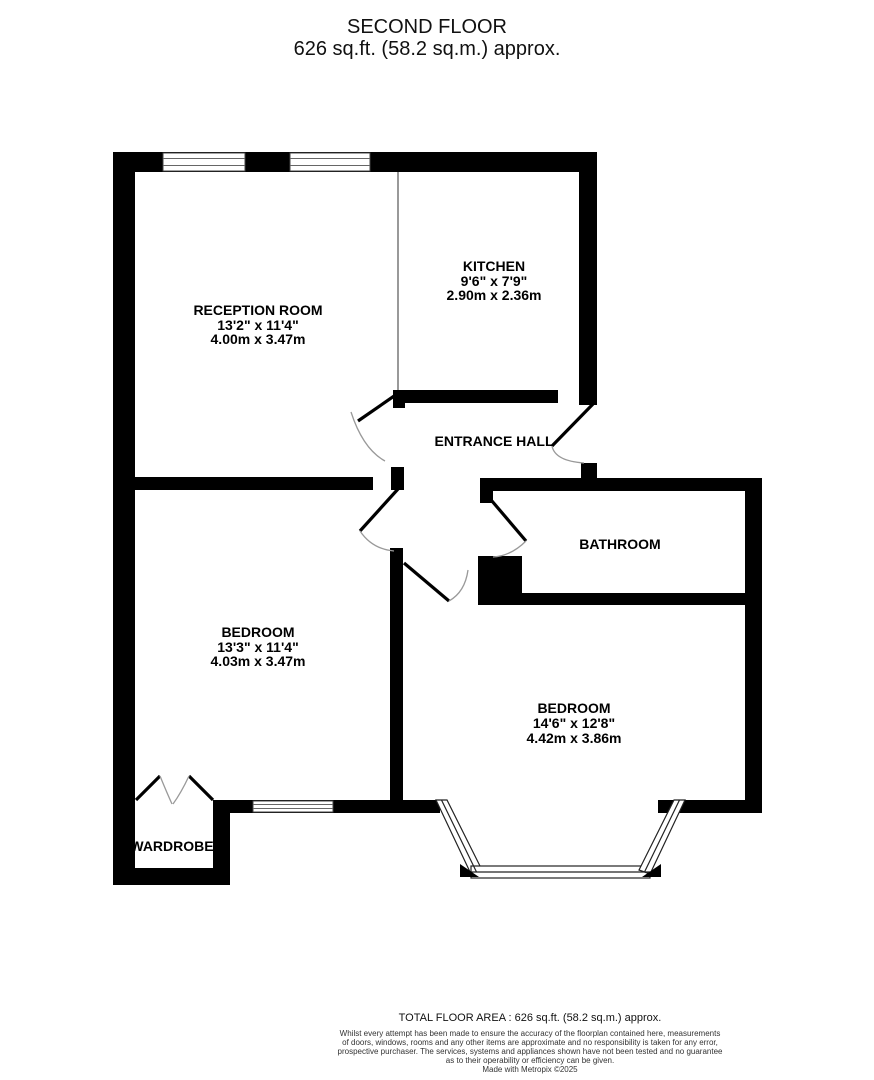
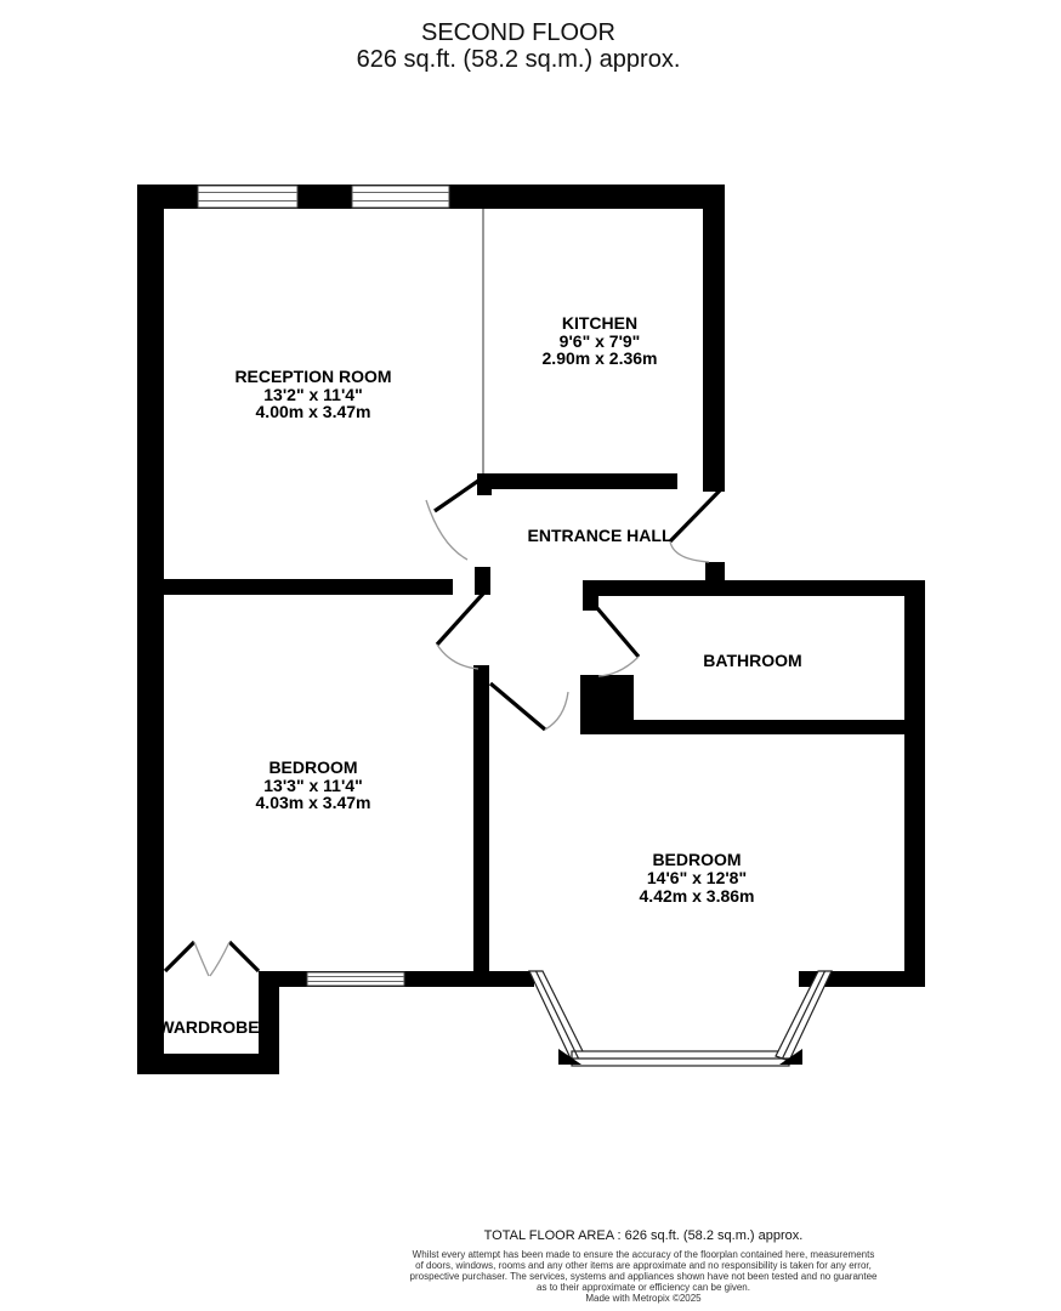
  SECOND FLOOR
  626 sq.ft. (58.2 sq.m.) approx.
  RECEPTION ROOM
  13'2" x 11'4"
  4.00m x 3.47m
  KITCHEN
  9'6" x 7'9"
  2.90m x 2.36m
  ENTRANCE HALL
  BATHROOM
  BEDROOM
  13'3" x 11'4"
  4.03m x 3.47m
  BEDROOM
  14'6" x 12'8"
  4.42m x 3.86m
  WARDROBE
  TOTAL FLOOR AREA : 626 sq.ft. (58.2 sq.m.) approx.
  Whilst every attempt has been made to ensure the accuracy of the floorplan contained here, measurements
  of doors, windows, rooms and any other items are approximate and no responsibility is taken for any error,
  prospective purchaser. The services, systems and appliances shown have not been tested and no guarantee
- as to their operability or efficiency can be given.
+ as to their approximate or efficiency can be given.
  Made with Metropix ©2025
